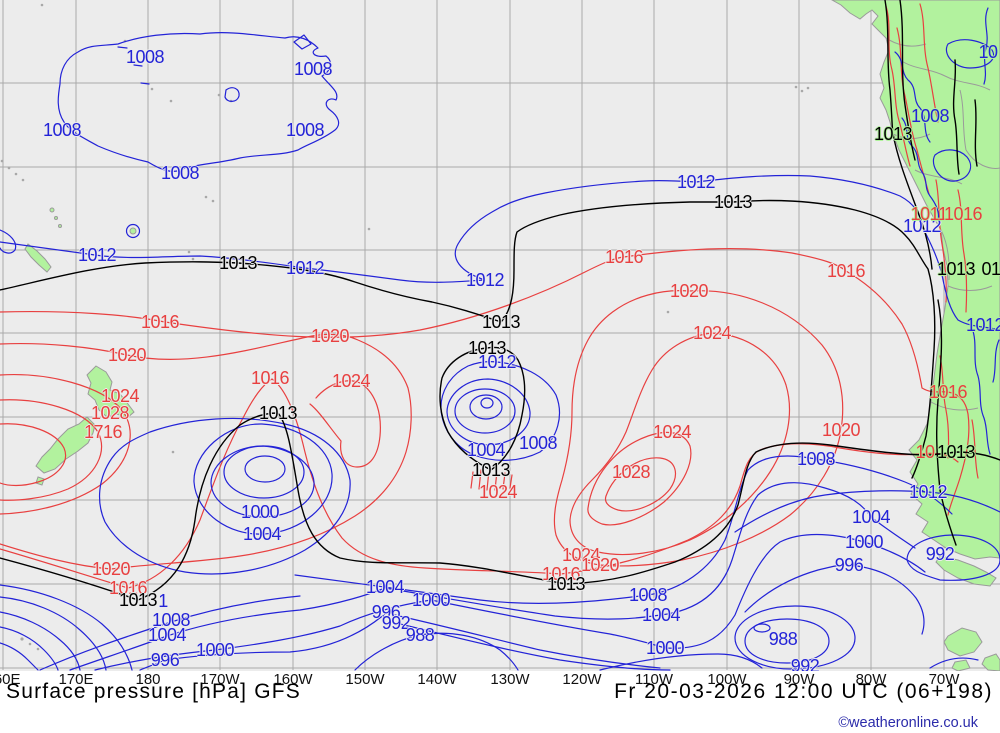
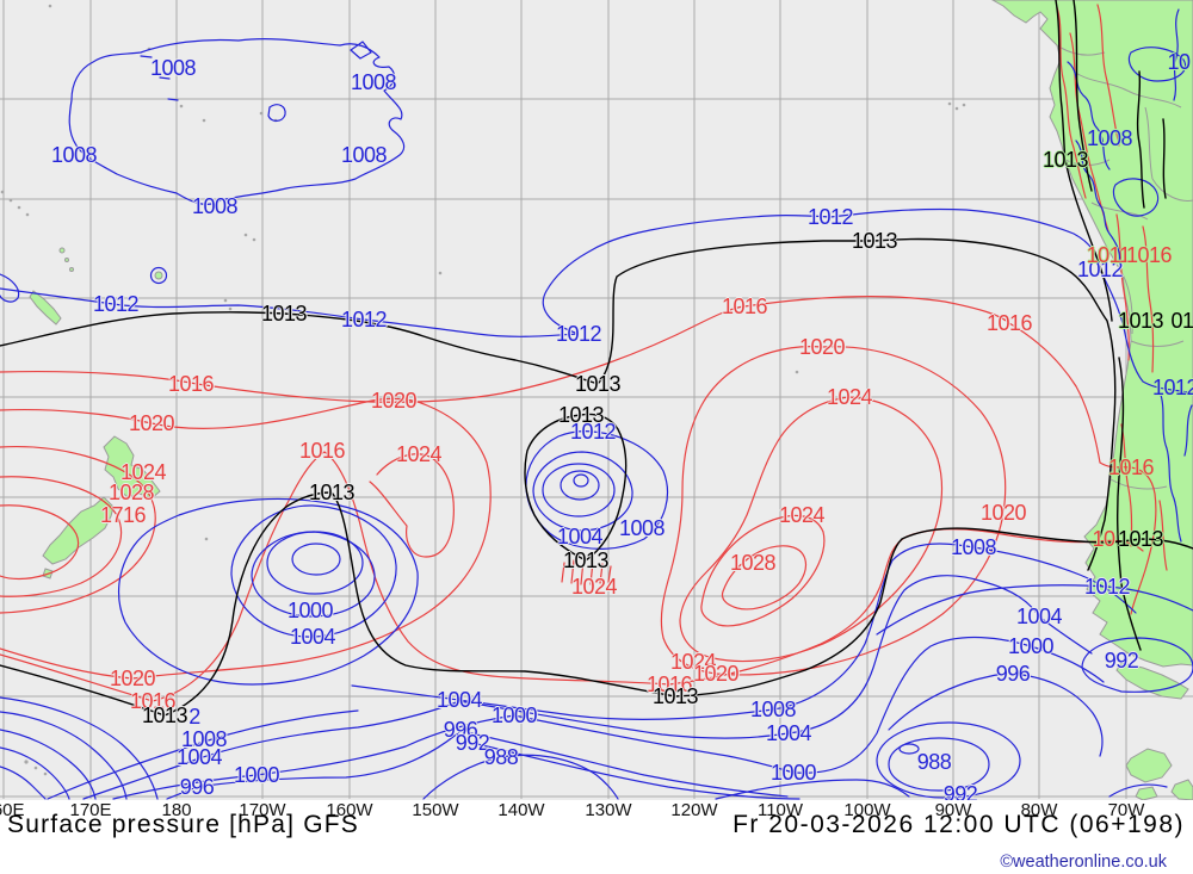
  1008
  1008
  1008
  1008
  1008
  1012
  1012
  1012
  1012
  1012
  10
  1008
  1012
  1012
  1008
  1004
  1000
  1004
  1008
  1004
  996
  1000
  1004
  1000
  996
  992
  988
  1008
  1004
  1000
  988
  992
  1008
  1012
  1004
  1000
  996
  992
- 1
+ 2
  1016
  1020
  1024
  1028
  1716
  1020
  1016
  1024
  1020
  1016
  1016
  1020
  1024
  1016
  1011
  1016
  1016
  10
  1020
  1024
  1028
  1024
  1024
  1020
  1016
  1013
  1013
  1013
  1013
  01
  1013
  1013
  1013
  1013
  1013
  1013
  1013
  170E
  180
  170W
  160W
  150W
  140W
  130W
  120W
  110W
  100W
  90W
  80W
  70W
  Surface pressure [hPa] GFS
  Fr 20-03-2026 12:00 UTC (06+198)
  ©weatheronline.co.uk
